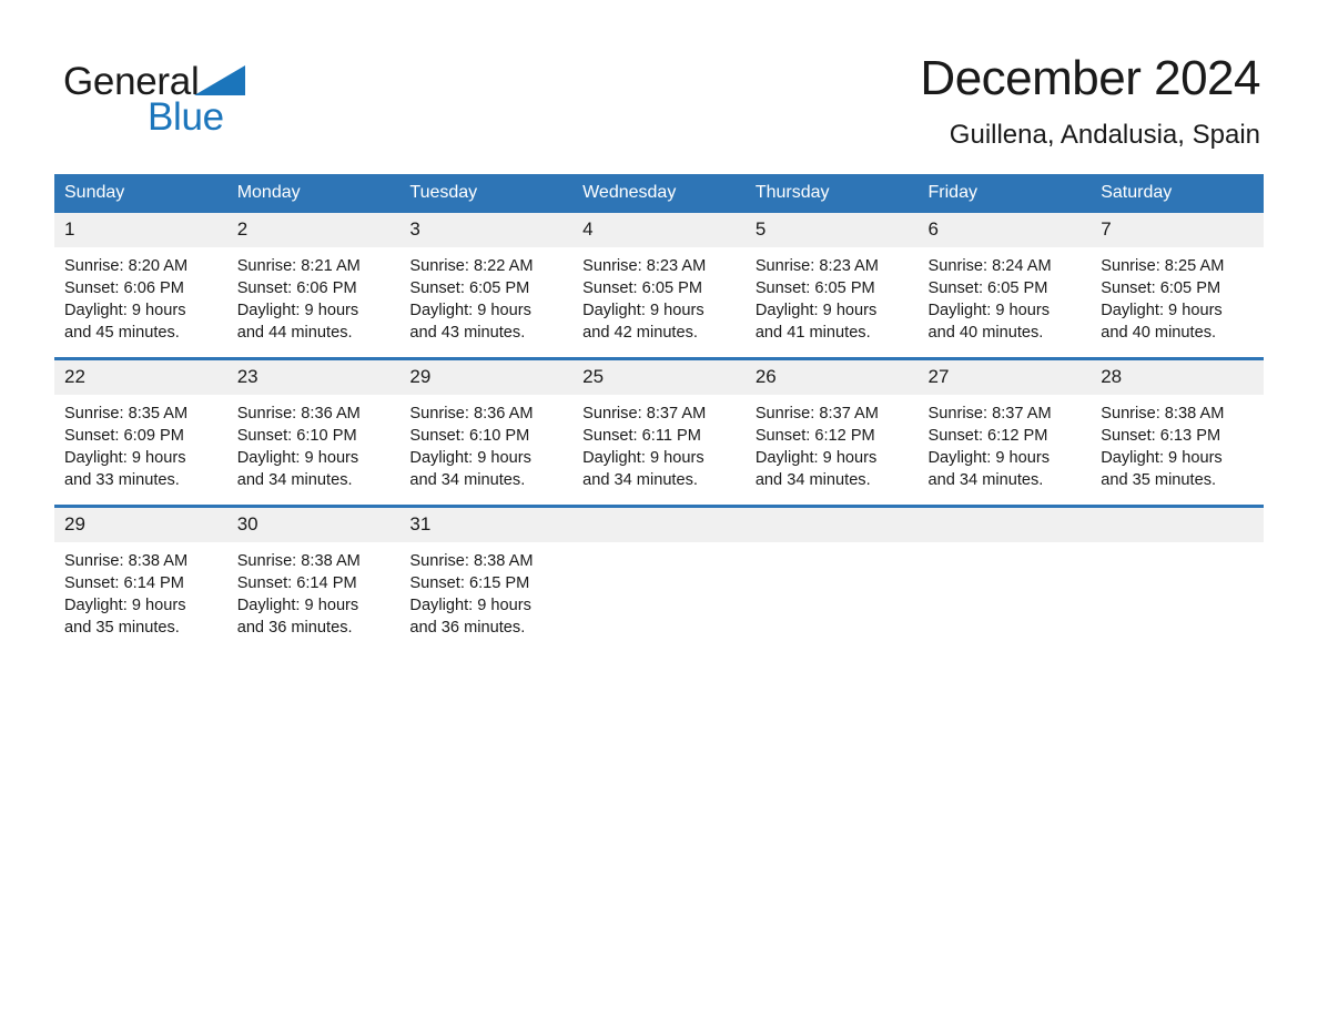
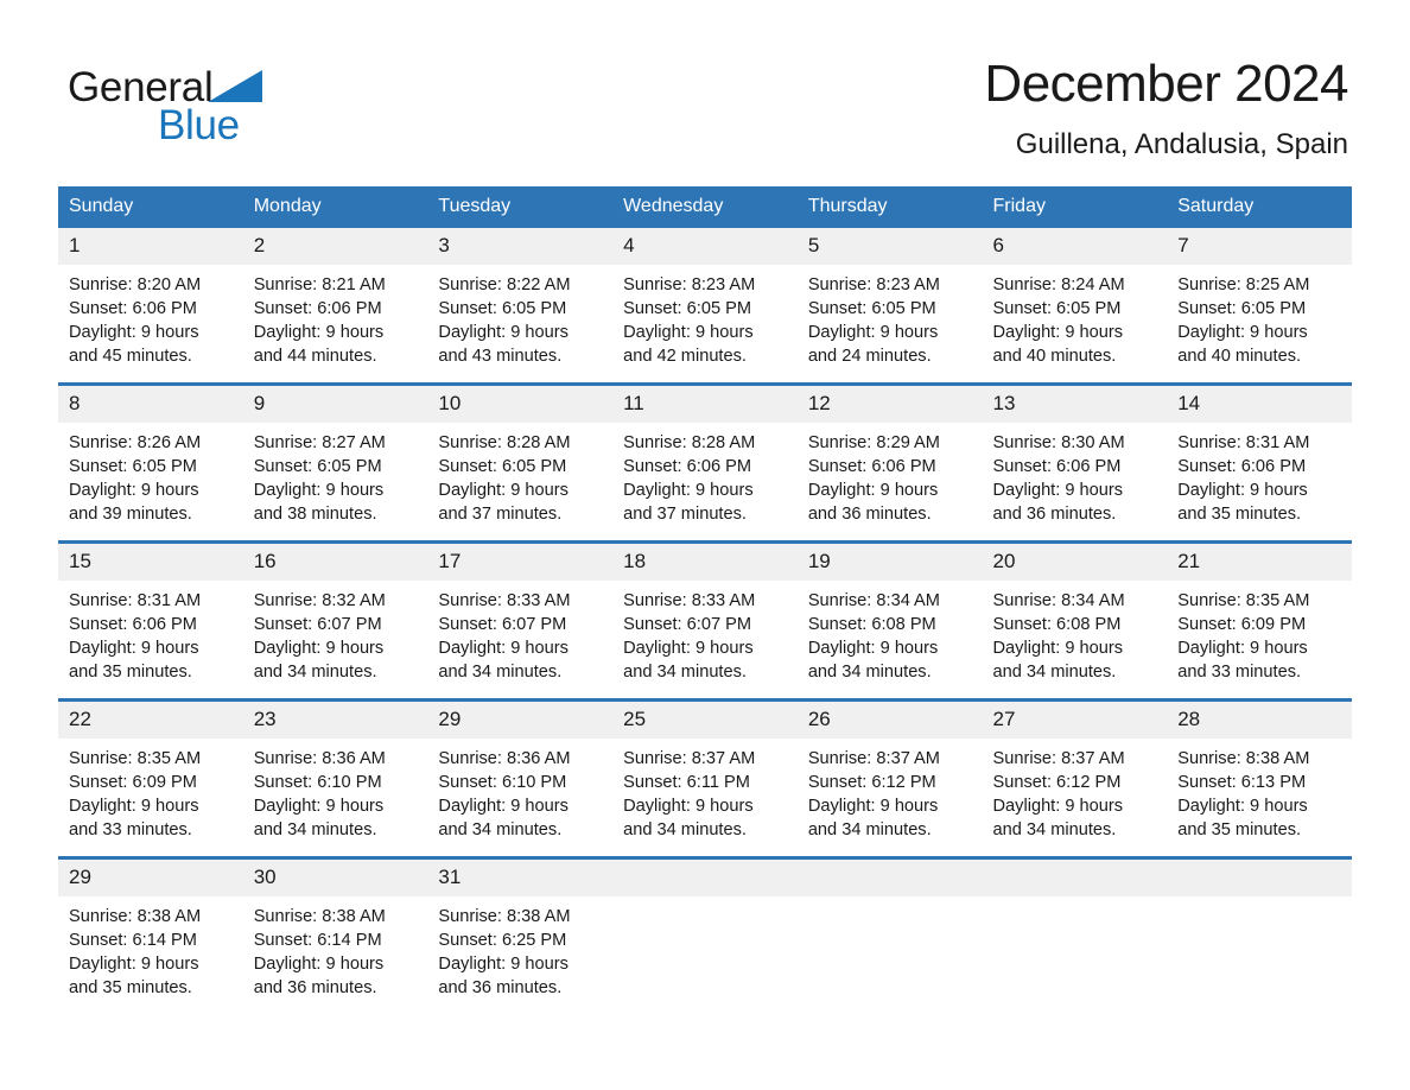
  General
  Blue
  December 2024
  Guillena, Andalusia, Spain
  Sunday	Monday	Tuesday	Wednesday	Thursday	Friday	Saturday
- 1 Sunrise: 8:20 AM Sunset: 6:06 PM Daylight: 9 hours and 45 minutes.	2 Sunrise: 8:21 AM Sunset: 6:06 PM Daylight: 9 hours and 44 minutes.	3 Sunrise: 8:22 AM Sunset: 6:05 PM Daylight: 9 hours and 43 minutes.	4 Sunrise: 8:23 AM Sunset: 6:05 PM Daylight: 9 hours and 42 minutes.	5 Sunrise: 8:23 AM Sunset: 6:05 PM Daylight: 9 hours and 41 minutes.	6 Sunrise: 8:24 AM Sunset: 6:05 PM Daylight: 9 hours and 40 minutes.	7 Sunrise: 8:25 AM Sunset: 6:05 PM Daylight: 9 hours and 40 minutes.
+ 1 Sunrise: 8:20 AM Sunset: 6:06 PM Daylight: 9 hours and 45 minutes.	2 Sunrise: 8:21 AM Sunset: 6:06 PM Daylight: 9 hours and 44 minutes.	3 Sunrise: 8:22 AM Sunset: 6:05 PM Daylight: 9 hours and 43 minutes.	4 Sunrise: 8:23 AM Sunset: 6:05 PM Daylight: 9 hours and 42 minutes.	5 Sunrise: 8:23 AM Sunset: 6:05 PM Daylight: 9 hours and 24 minutes.	6 Sunrise: 8:24 AM Sunset: 6:05 PM Daylight: 9 hours and 40 minutes.	7 Sunrise: 8:25 AM Sunset: 6:05 PM Daylight: 9 hours and 40 minutes.
+ 8 Sunrise: 8:26 AM Sunset: 6:05 PM Daylight: 9 hours and 39 minutes.	9 Sunrise: 8:27 AM Sunset: 6:05 PM Daylight: 9 hours and 38 minutes.	10 Sunrise: 8:28 AM Sunset: 6:05 PM Daylight: 9 hours and 37 minutes.	11 Sunrise: 8:28 AM Sunset: 6:06 PM Daylight: 9 hours and 37 minutes.	12 Sunrise: 8:29 AM Sunset: 6:06 PM Daylight: 9 hours and 36 minutes.	13 Sunrise: 8:30 AM Sunset: 6:06 PM Daylight: 9 hours and 36 minutes.	14 Sunrise: 8:31 AM Sunset: 6:06 PM Daylight: 9 hours and 35 minutes.
+ 15 Sunrise: 8:31 AM Sunset: 6:06 PM Daylight: 9 hours and 35 minutes.	16 Sunrise: 8:32 AM Sunset: 6:07 PM Daylight: 9 hours and 34 minutes.	17 Sunrise: 8:33 AM Sunset: 6:07 PM Daylight: 9 hours and 34 minutes.	18 Sunrise: 8:33 AM Sunset: 6:07 PM Daylight: 9 hours and 34 minutes.	19 Sunrise: 8:34 AM Sunset: 6:08 PM Daylight: 9 hours and 34 minutes.	20 Sunrise: 8:34 AM Sunset: 6:08 PM Daylight: 9 hours and 34 minutes.	21 Sunrise: 8:35 AM Sunset: 6:09 PM Daylight: 9 hours and 33 minutes.
  22 Sunrise: 8:35 AM Sunset: 6:09 PM Daylight: 9 hours and 33 minutes.	23 Sunrise: 8:36 AM Sunset: 6:10 PM Daylight: 9 hours and 34 minutes.	29 Sunrise: 8:36 AM Sunset: 6:10 PM Daylight: 9 hours and 34 minutes.	25 Sunrise: 8:37 AM Sunset: 6:11 PM Daylight: 9 hours and 34 minutes.	26 Sunrise: 8:37 AM Sunset: 6:12 PM Daylight: 9 hours and 34 minutes.	27 Sunrise: 8:37 AM Sunset: 6:12 PM Daylight: 9 hours and 34 minutes.	28 Sunrise: 8:38 AM Sunset: 6:13 PM Daylight: 9 hours and 35 minutes.
- 29 Sunrise: 8:38 AM Sunset: 6:14 PM Daylight: 9 hours and 35 minutes.	30 Sunrise: 8:38 AM Sunset: 6:14 PM Daylight: 9 hours and 36 minutes.	31 Sunrise: 8:38 AM Sunset: 6:15 PM Daylight: 9 hours and 36 minutes.
+ 29 Sunrise: 8:38 AM Sunset: 6:14 PM Daylight: 9 hours and 35 minutes.	30 Sunrise: 8:38 AM Sunset: 6:14 PM Daylight: 9 hours and 36 minutes.	31 Sunrise: 8:38 AM Sunset: 6:25 PM Daylight: 9 hours and 36 minutes.
